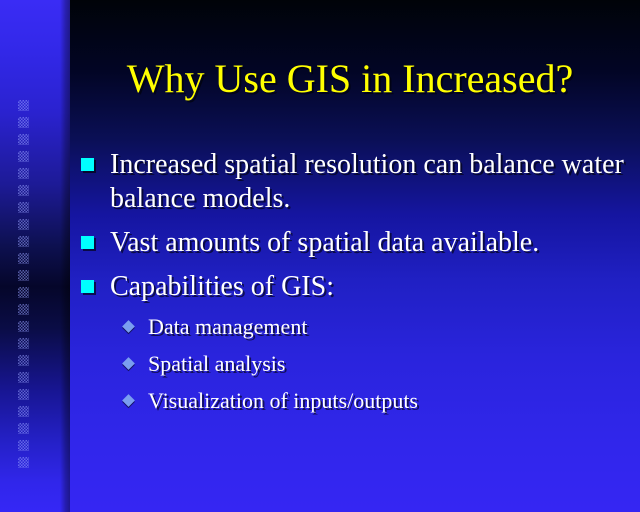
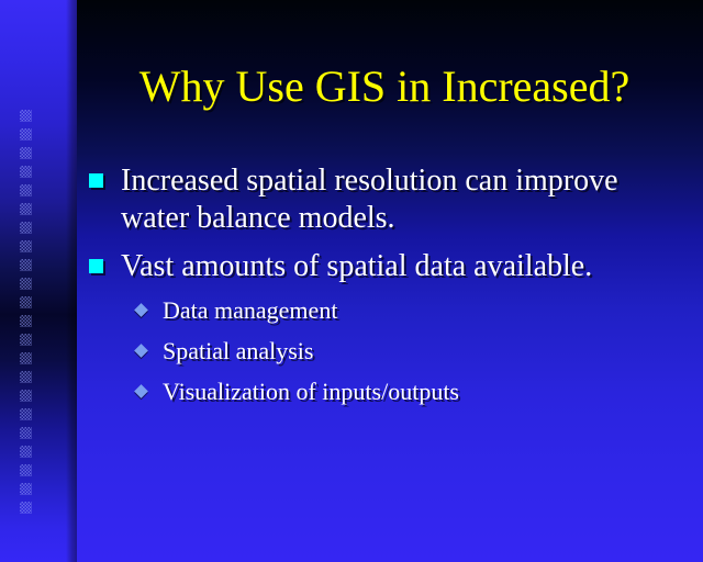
  Why Use GIS in Increased?
- Increased spatial resolution can balance water balance models.
+ Increased spatial resolution can improve water balance models.
  Vast amounts of spatial data available.
- Capabilities of GIS:
  Data management
  Spatial analysis
  Visualization of inputs/outputs
